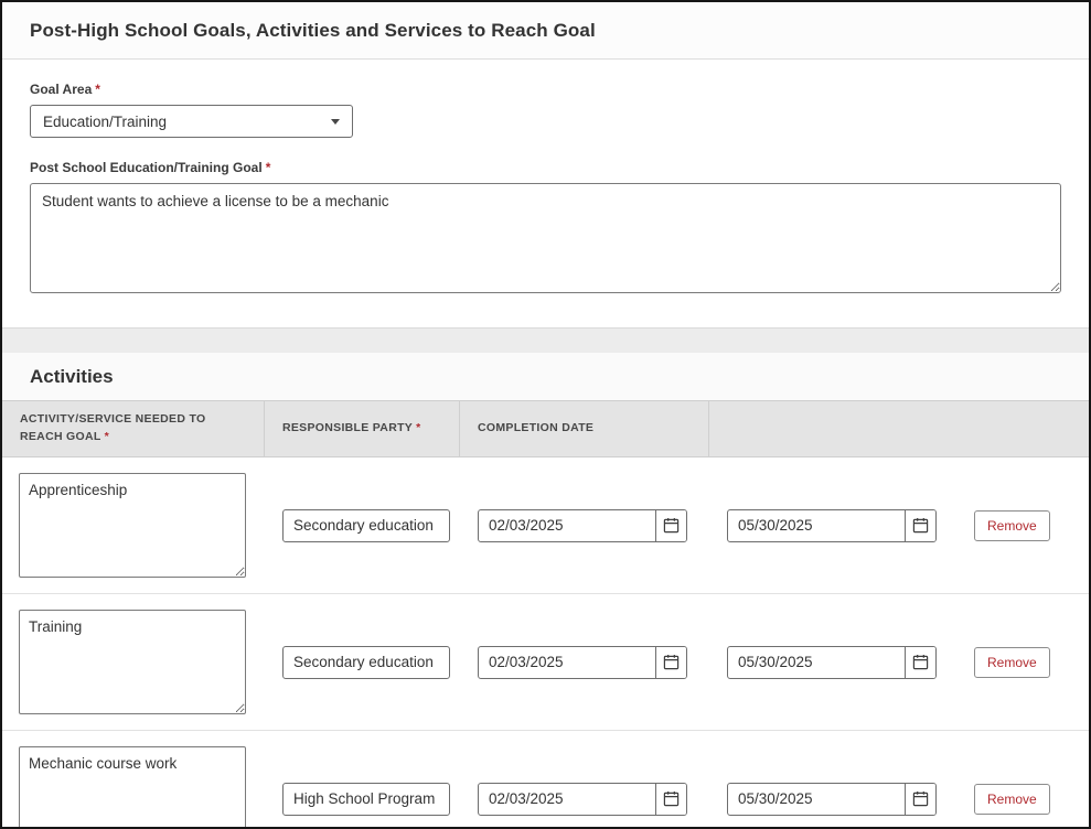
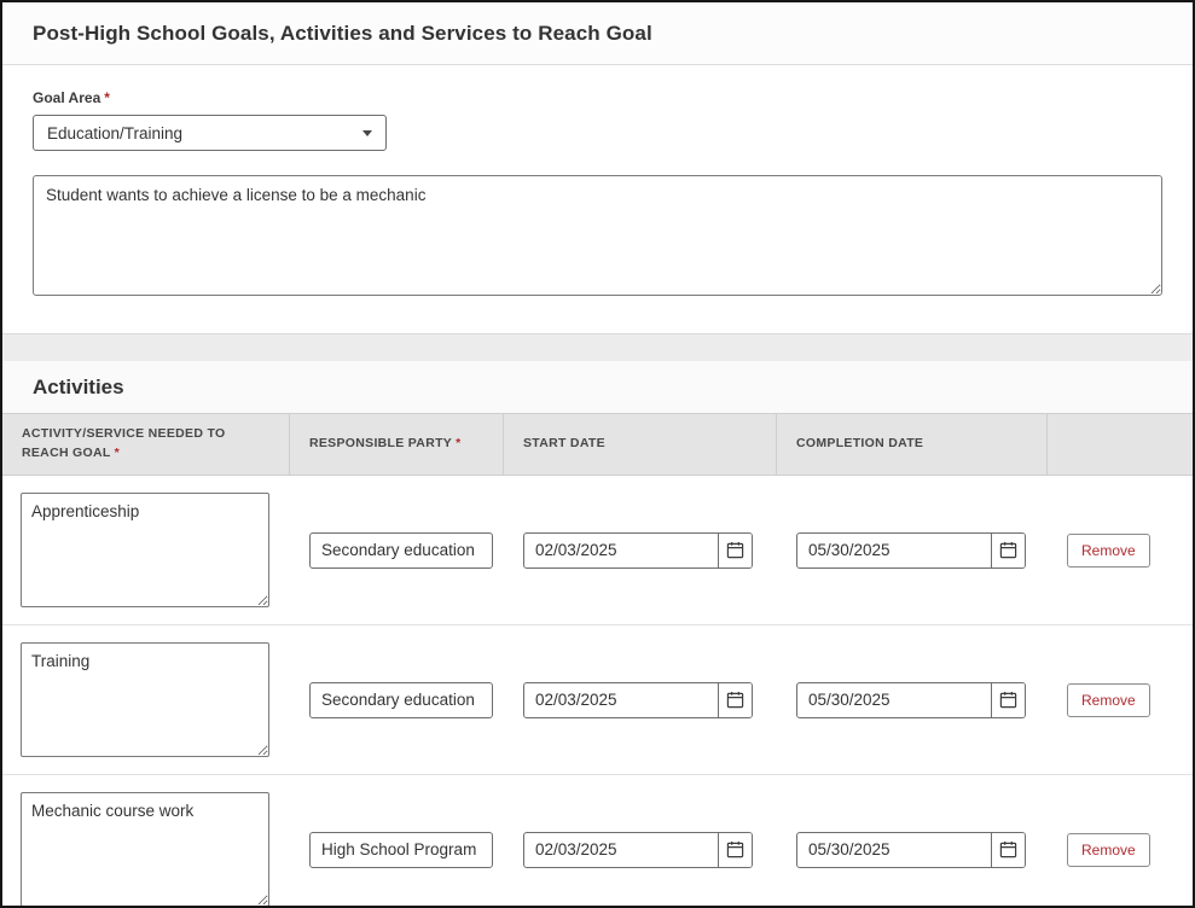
  Post-High School Goals, Activities and Services to Reach Goal
  Goal Area *
  Education/Training
- Post School Education/Training Goal *
  Student wants to achieve a license to be a mechanic
  Activities
  ACTIVITY/SERVICE NEEDED TO REACH GOAL *
  RESPONSIBLE PARTY *
+ START DATE
  COMPLETION DATE
  Apprenticeship
  Secondary education
  02/03/2025
  05/30/2025
  Remove
  Training
  Secondary education
  02/03/2025
  05/30/2025
  Remove
  Mechanic course work
  High School Program
  02/03/2025
  05/30/2025
  Remove
